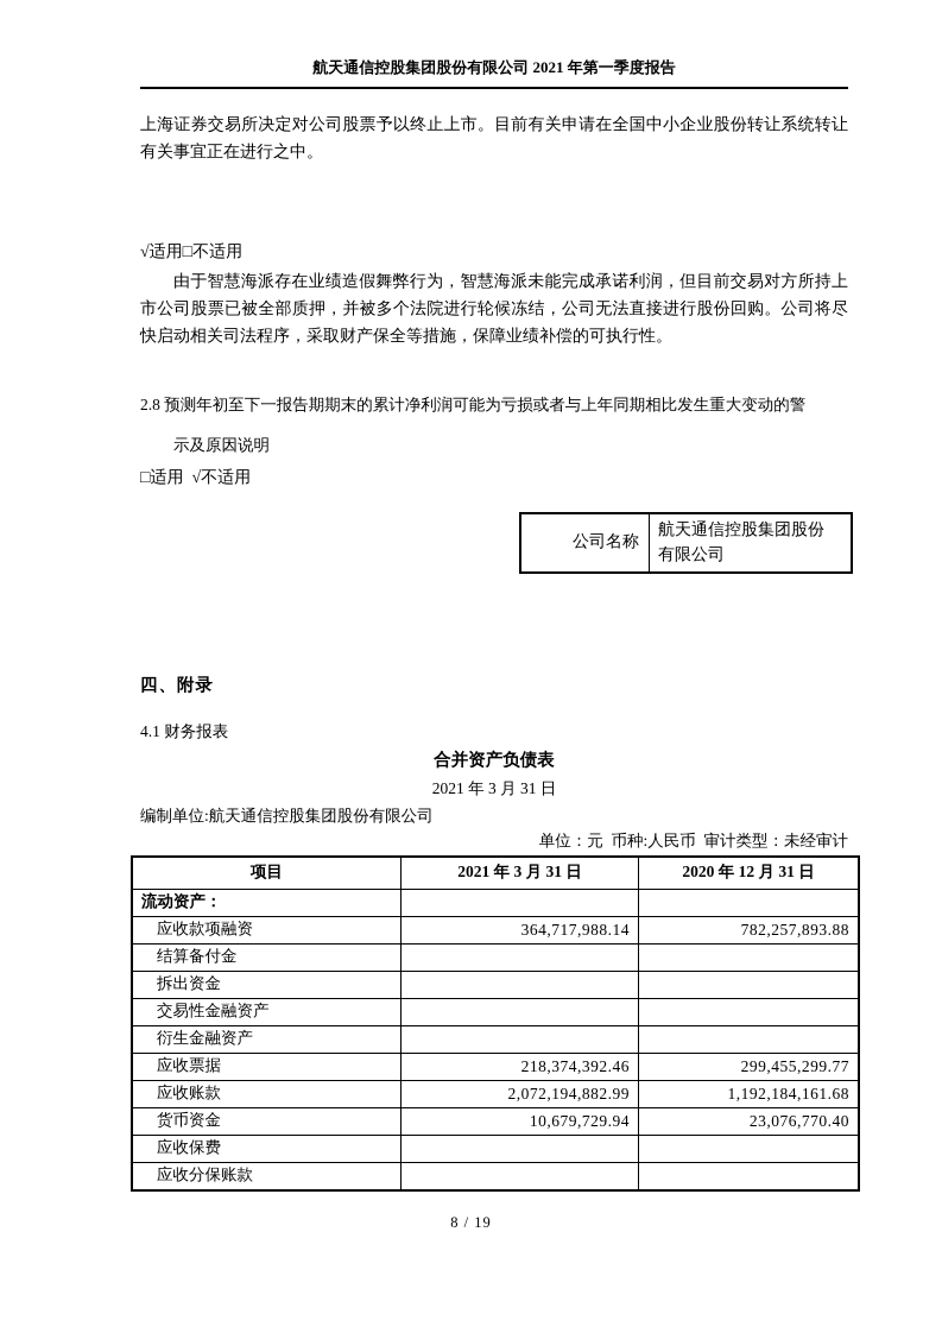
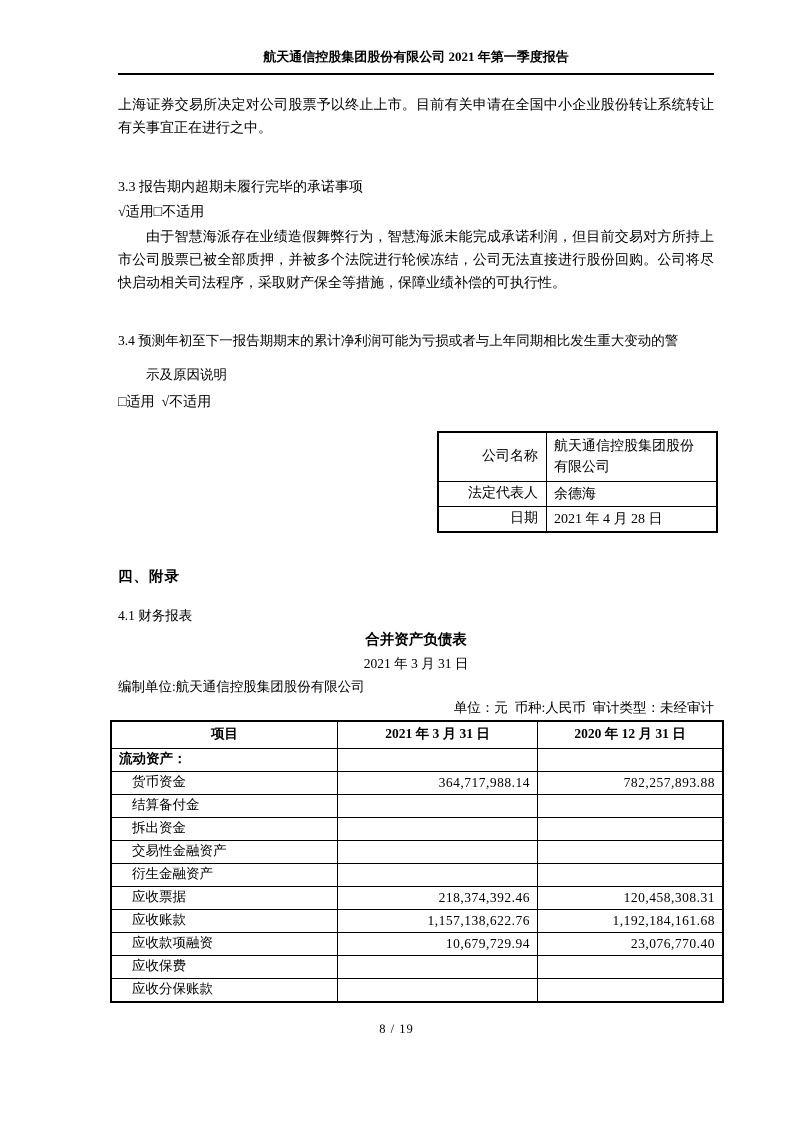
  航天通信控股集团股份有限公司 2021 年第一季度报告
  上海证券交易所决定对公司股票予以终止上市。目前有关申请在全国中小企业股份转让系统转让有关事宜正在进行之中。
+ 3.3 报告期内超期未履行完毕的承诺事项
  √适用□不适用
  由于智慧海派存在业绩造假舞弊行为，智慧海派未能完成承诺利润，但目前交易对方所持上市公司股票已被全部质押，并被多个法院进行轮候冻结，公司无法直接进行股份回购。公司将尽快启动相关司法程序，采取财产保全等措施，保障业绩补偿的可执行性。
- 2.8 预测年初至下一报告期期末的累计净利润可能为亏损或者与上年同期相比发生重大变动的警
+ 3.4 预测年初至下一报告期期末的累计净利润可能为亏损或者与上年同期相比发生重大变动的警
  示及原因说明
  □适用 √不适用
  公司名称	航天通信控股集团股份有限公司
+ 法定代表人	余德海
+ 日期	2021 年 4 月 28 日
  四、附录
  4.1 财务报表
  合并资产负债表
  2021 年 3 月 31 日
  编制单位:航天通信控股集团股份有限公司
  单位：元 币种:人民币 审计类型：未经审计
  项目	2021 年 3 月 31 日	2020 年 12 月 31 日
  流动资产：
- 应收款项融资	364,717,988.14	782,257,893.88
+ 货币资金	364,717,988.14	782,257,893.88
  结算备付金
  拆出资金
  交易性金融资产
  衍生金融资产
- 应收票据	218,374,392.46	299,455,299.77
+ 应收票据	218,374,392.46	120,458,308.31
- 应收账款	2,072,194,882.99	1,192,184,161.68
+ 应收账款	1,157,138,622.76	1,192,184,161.68
- 货币资金	10,679,729.94	23,076,770.40
+ 应收款项融资	10,679,729.94	23,076,770.40
  应收保费
  应收分保账款
  8 / 19
